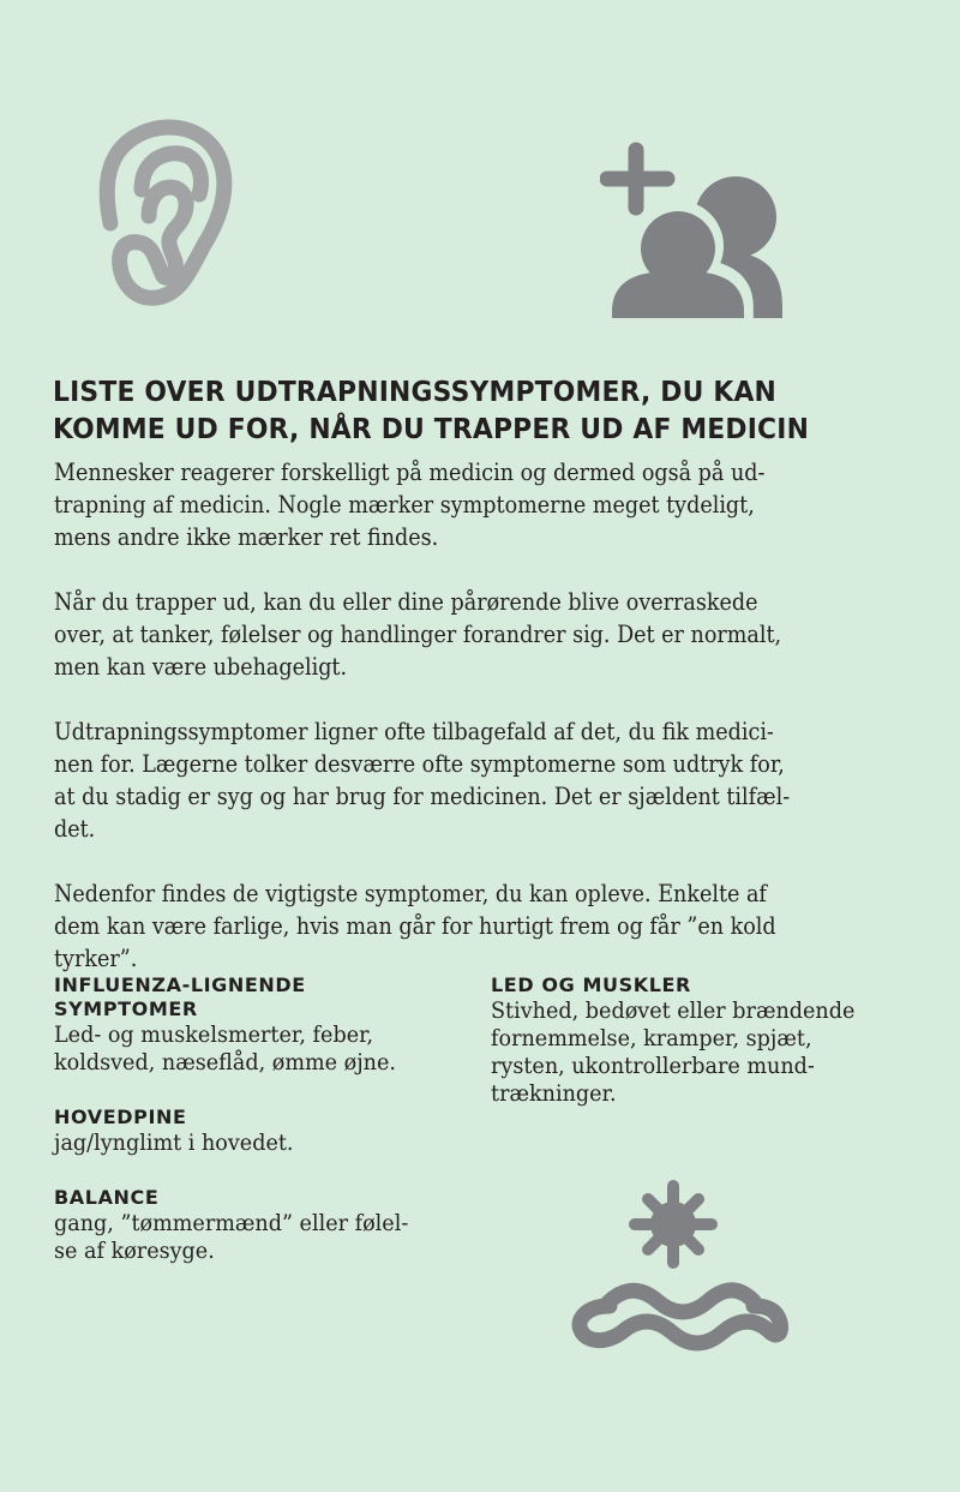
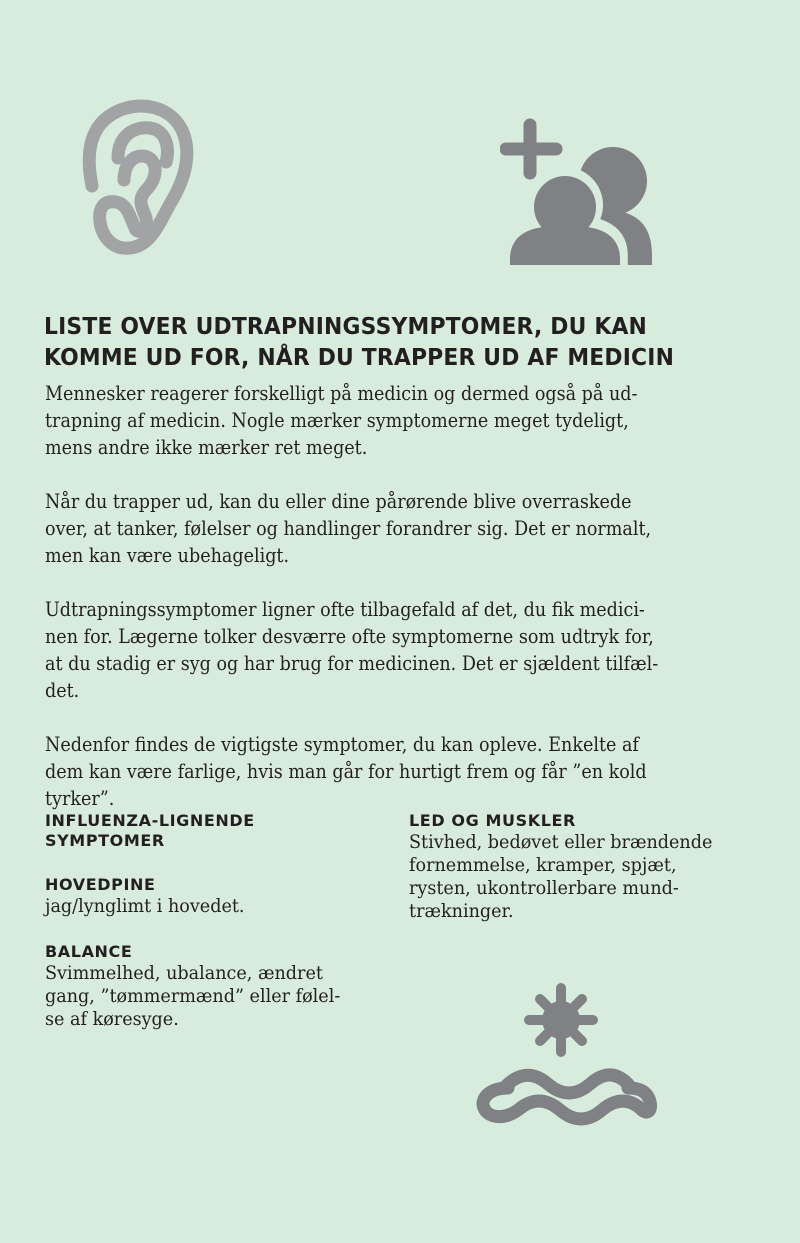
  LISTE OVER UDTRAPNINGSSYMPTOMER, DU KAN
  KOMME UD FOR, NÅR DU TRAPPER UD AF MEDICIN
  Mennesker reagerer forskelligt på medicin og dermed også på ud-
  trapning af medicin. Nogle mærker symptomerne meget tydeligt,
- mens andre ikke mærker ret findes.
+ mens andre ikke mærker ret meget.
  Når du trapper ud, kan du eller dine pårørende blive overraskede
  over, at tanker, følelser og handlinger forandrer sig. Det er normalt,
  men kan være ubehageligt.
  Udtrapningssymptomer ligner ofte tilbagefald af det, du fik medici-
  nen for. Lægerne tolker desværre ofte symptomerne som udtryk for,
  at du stadig er syg og har brug for medicinen. Det er sjældent tilfæl-
  det.
  Nedenfor findes de vigtigste symptomer, du kan opleve. Enkelte af
  dem kan være farlige, hvis man går for hurtigt frem og får ”en kold
  tyrker”.
  INFLUENZA-LIGNENDE
  SYMPTOMER
- Led- og muskelsmerter, feber,
- koldsved, næseflåd, ømme øjne.
  HOVEDPINE
  jag/lynglimt i hovedet.
  BALANCE
+ Svimmelhed, ubalance, ændret
  gang, ”tømmermænd” eller følel-
  se af køresyge.
  LED OG MUSKLER
  Stivhed, bedøvet eller brændende
  fornemmelse, kramper, spjæt,
  rysten, ukontrollerbare mund-
  trækninger.
